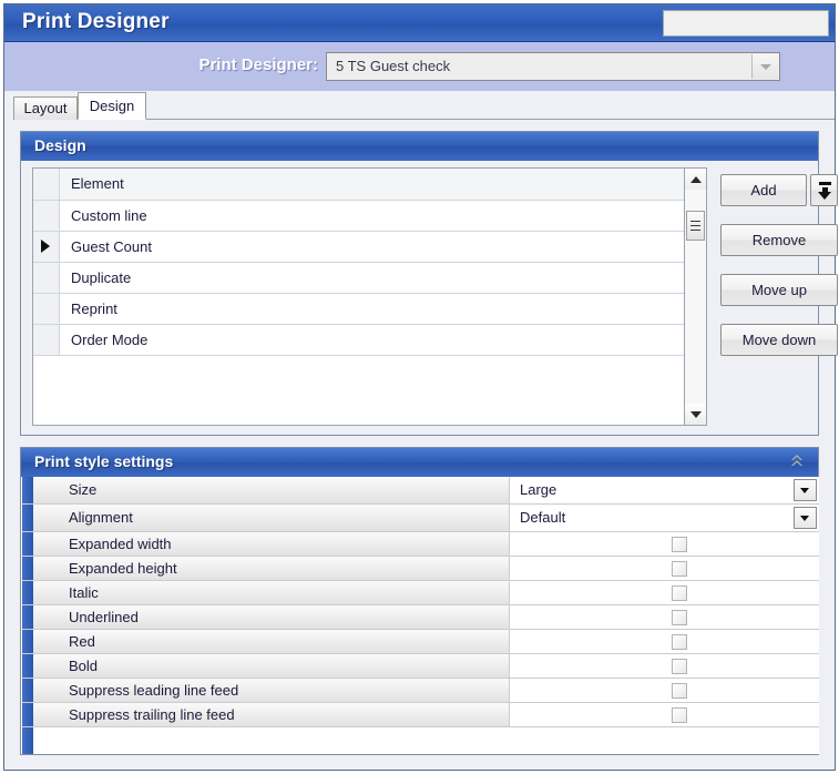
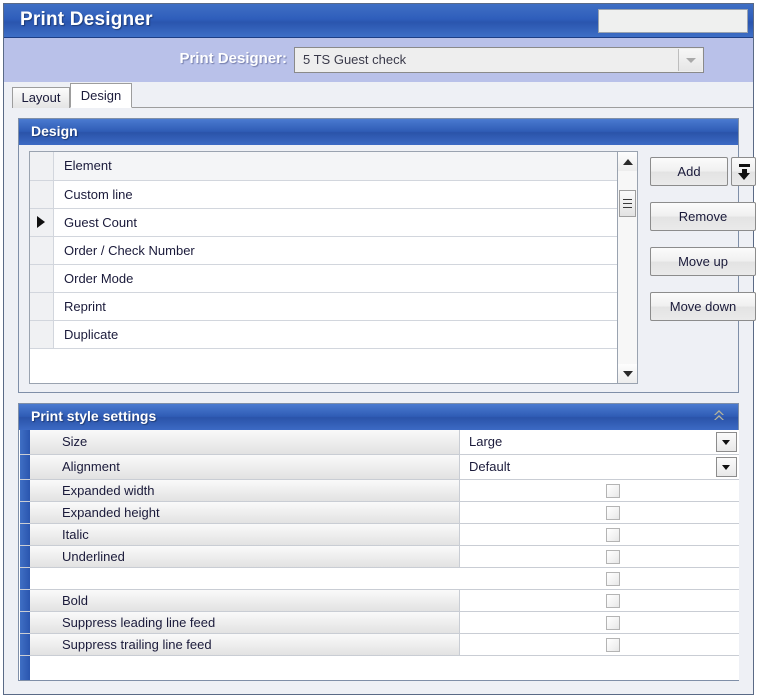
  Print Designer
  Print Designer:
  5 TS Guest check
  Layout
  Design
  Design
  Element
  Custom line
  Guest Count
+ Order / Check Number
- Duplicate
+ Order Mode
  Reprint
- Order Mode
+ Duplicate
  Add
  Remove
  Move up
  Move down
  Print style settings
  Size
  Large
  Alignment
  Default
  Expanded width
  Expanded height
  Italic
  Underlined
- Red
  Bold
  Suppress leading line feed
  Suppress trailing line feed
